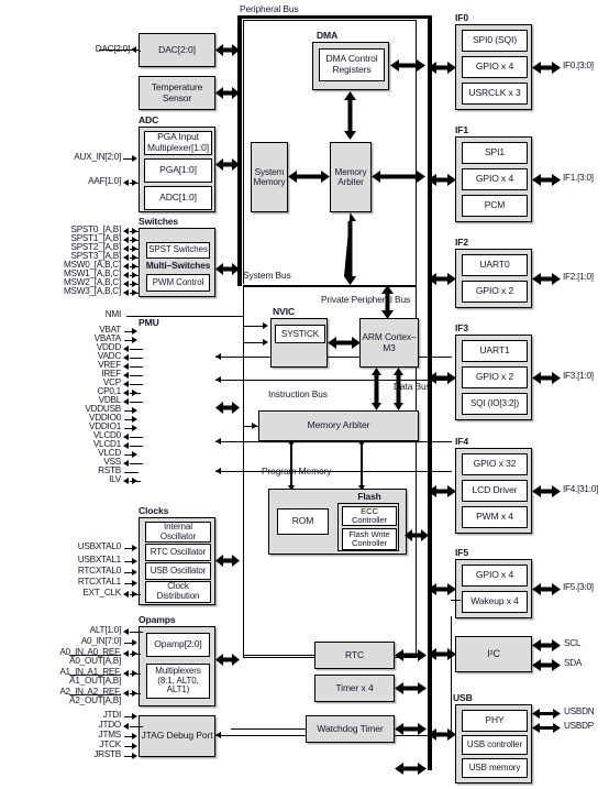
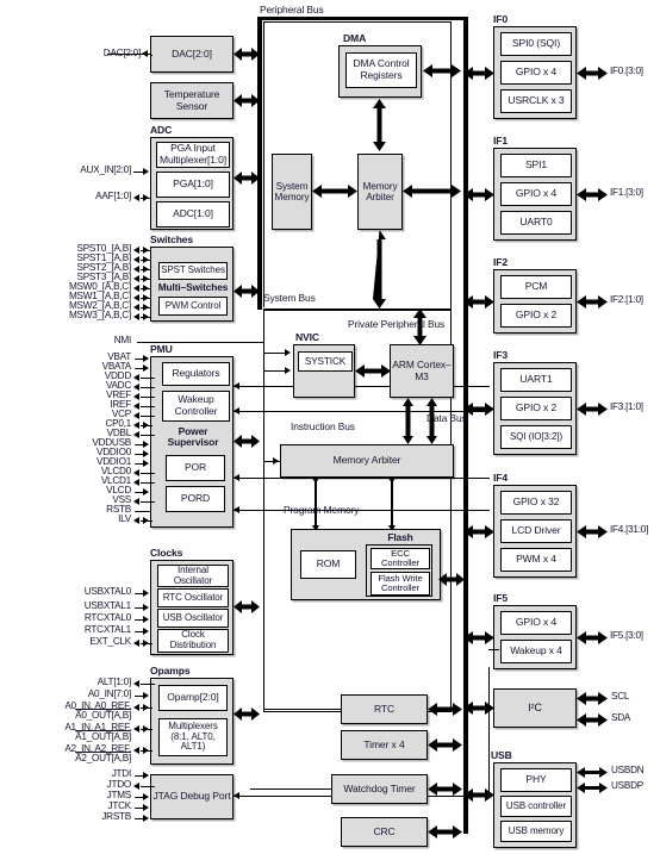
  Peripheral Bus
  System Bus
  DAC[2:0]
  Temperature Sensor
  ADC
  PGA Input Multiplexer[1:0]
  PGA[1:0]
  ADC[1:0]
  AUX_IN[2:0]
  AAF[1:0]
  Switches
  SPST Switches
  Multi–Switches
  PWM Control
  SPST0_[A,B]
  SPST1_[A,B]
  SPST2_[A,B]
  SPST3_[A,B]
  MSW0_[A,B,C]
  MSW1_[A,B,C]
  MSW2_[A,B,C]
  MSW3_[A,B,C]
  NMI
  PMU
+ Regulators
+ Wakeup Controller
+ Power Supervisor
+ POR
+ PORD
  VBAT
  VBATA
  VDDD
  VADC
  VREF
  IREF
  VCP
  CP0,1
  VDBL
  VDDUSB
  VDDIO0
  VDDIO1
  VLCD0
  VLCD1
  VLCD
  VSS
  RSTB
  ILV
  Clocks
  Internal Oscillator
  RTC Oscillator
  USB Oscillator
  Clock Distribution
  USBXTAL0
  USBXTAL1
  RTCXTAL0
  RTCXTAL1
  EXT_CLK
  Opamps
  Opamp[2:0]
  Multiplexers (8:1, ALT0, ALT1)
  ALT[1:0]
  A0_IN[7:0]
  A0_IN, A0_REF,
  A0_OUT[A,B]
  A1_IN, A1_REF,
  A1_OUT[A,B]
  A2_IN, A2_REF,
  A2_OUT[A,B]
  JTAG Debug Port
  JTDI
  JTDO
  JTMS
  JTCK
  JRSTB
  DMA
  DMA Control Registers
  System Memory
  Memory Arbiter
  NVIC
  SYSTICK
  ARM Cortex–M3
  Private Periph Bus
  Instruction Bus
  ata Bus
  Memory Arbiter
  Progra Memory
  ROM
  Flash
  ECC Controller
  Flash Write Controller
  RTC
  Timer x 4
  Watchdog Timer
+ CRC
  IF0
  SPI0 (SQI)
  GPIO x 4
  USRCLK x 3
  IF0.[3:0]
  IF1
  SPI1
  GPIO x 4
- PCM
+ UART0
  IF1.[3:0]
  IF2
- UART0
+ PCM
  GPIO x 2
  IF2.[1:0]
  IF3
  UART1
  GPIO x 2
  SQI (IO[3:2])
  IF3.[1:0]
  IF4
  GPIO x 32
  LCD Driver
  PWM x 4
  IF4.[31:0]
  IF5
  GPIO x 4
  Wakeup x 4
  IF5.[3:0]
  I²C
  SCL
  SDA
  USB
  PHY
  USB controller
  USB memory
  USBDN
  USBDP
